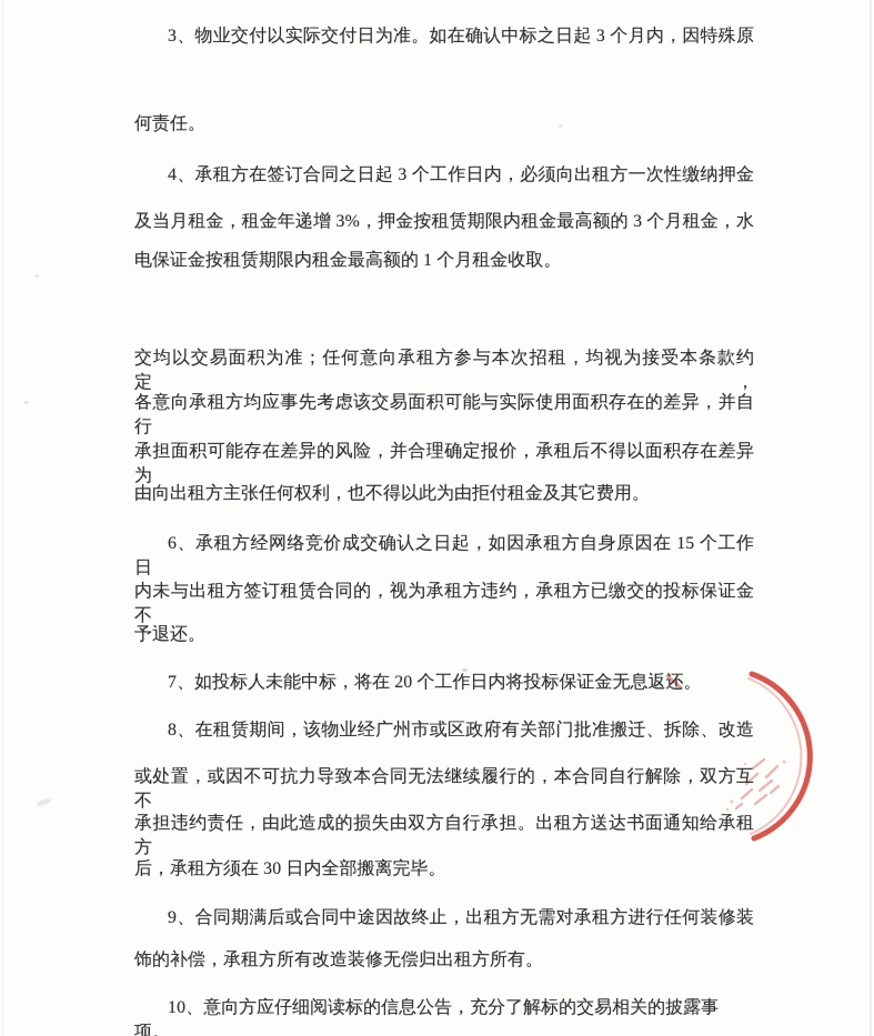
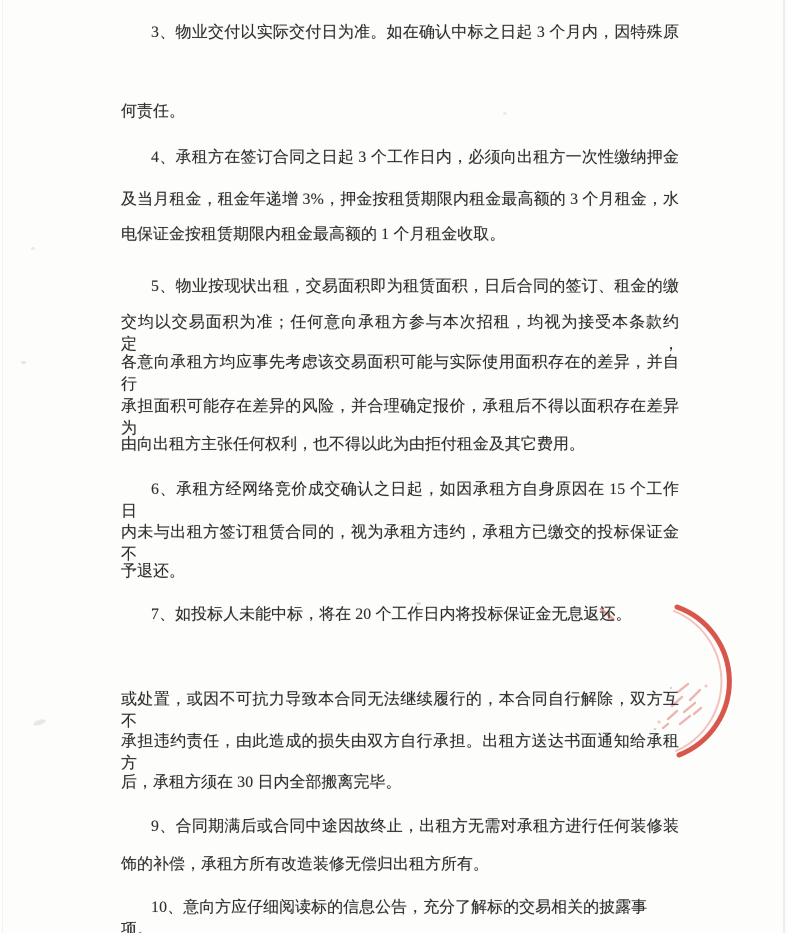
  3、物业交付以实际交付日为准。如在确认中标之日起 3 个月内，因特殊原
  何责任。
  4、承租方在签订合同之日起 3 个工作日内，必须向出租方一次性缴纳押金
  及当月租金，租金年递增 3%，押金按租赁期限内租金最高额的 3 个月租金，水
  电保证金按租赁期限内租金最高额的 1 个月租金收取。
+ 5、物业按现状出租，交易面积即为租赁面积，日后合同的签订、租金的缴
  交均以交易面积为准；任何意向承租方参与本次招租，均视为接受本条款约定，
  各意向承租方均应事先考虑该交易面积可能与实际使用面积存在的差异，并自行
  承担面积可能存在差异的风险，并合理确定报价，承租后不得以面积存在差异为
  由向出租方主张任何权利，也不得以此为由拒付租金及其它费用。
  6、承租方经网络竞价成交确认之日起，如因承租方自身原因在 15 个工作日
  内未与出租方签订租赁合同的，视为承租方违约，承租方已缴交的投标保证金不
  予退还。
  7、如投标人未能中标，将在 20 个工作日内将投标保证金无息返还。
- 8、在租赁期间，该物业经广州市或区政府有关部门批准搬迁、拆除、改造
  或处置，或因不可抗力导致本合同无法继续履行的，本合同自行解除，双方互不
  承担违约责任，由此造成的损失由双方自行承担。出租方送达书面通知给承租方
  后，承租方须在 30 日内全部搬离完毕。
  9、合同期满后或合同中途因故终止，出租方无需对承租方进行任何装修装
  饰的补偿，承租方所有改造装修无偿归出租方所有。
  10、意向方应仔细阅读标的信息公告，充分了解标的交易相关的披露事项。
